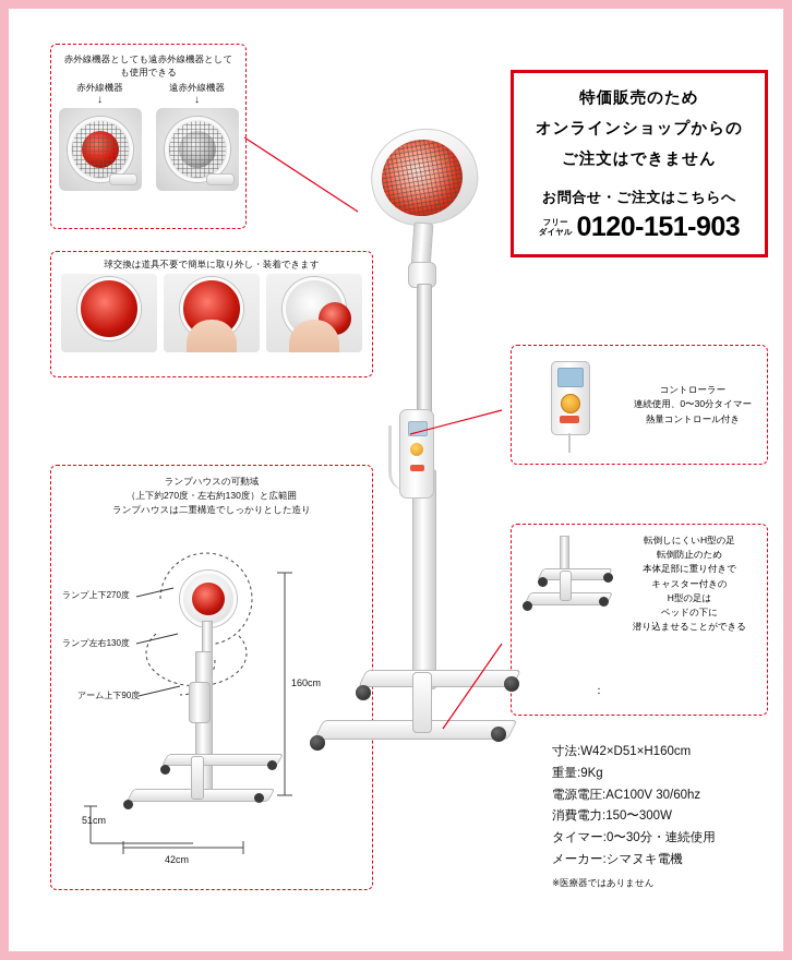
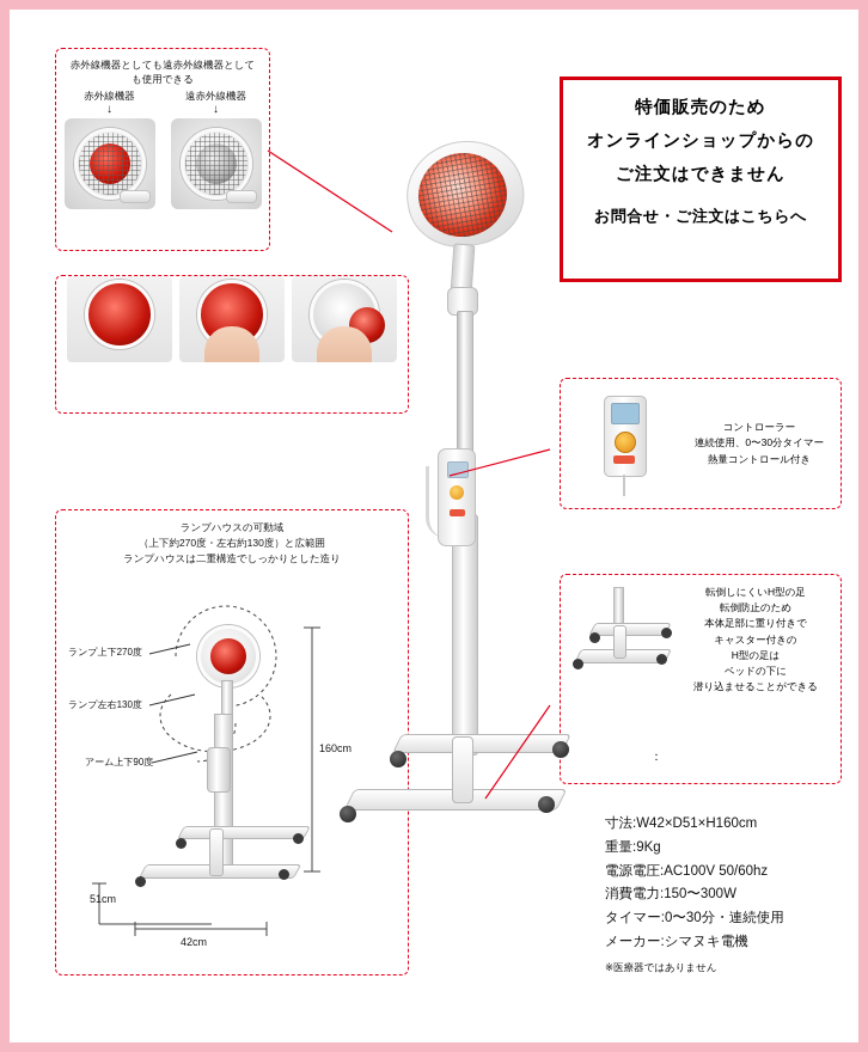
  赤外線機器としても遠赤外線機器としても使用できる
  赤外線機器
  ↓
  遠赤外線機器
  ↓
- 球交換は道具不要で簡単に取り外し・装着できます
  ランプハウスの可動域
  （上下約270度・左右約130度）と広範囲
  ランプハウスは二重構造でしっかりとした造り
  ランプ上下270度
  ランプ左右130度
  アーム上下90度
  160cm
  51cm
  42cm
  特価販売のため
  オンラインショップからの
  ご注文はできません
  お問合せ・ご注文はこちらへ
- フリー
- ダイヤル
- 0120-151-903
  コントローラー
  連続使用、0〜30分タイマー
  熱量コントロール付き
  転倒しにくいH型の足
  転倒防止のため
  本体足部に重り付きで
  キャスター付きの
  H型の足は
  ベッドの下に
  潜り込ませることができる
  ：
  寸法:W42×D51×H160cm
  重量:9Kg
- 電源電圧:AC100V 30/60hz
+ 電源電圧:AC100V 50/60hz
  消費電力:150〜300W
  タイマー:0〜30分・連続使用
  メーカー:シマヌキ電機
  ※医療器ではありません
